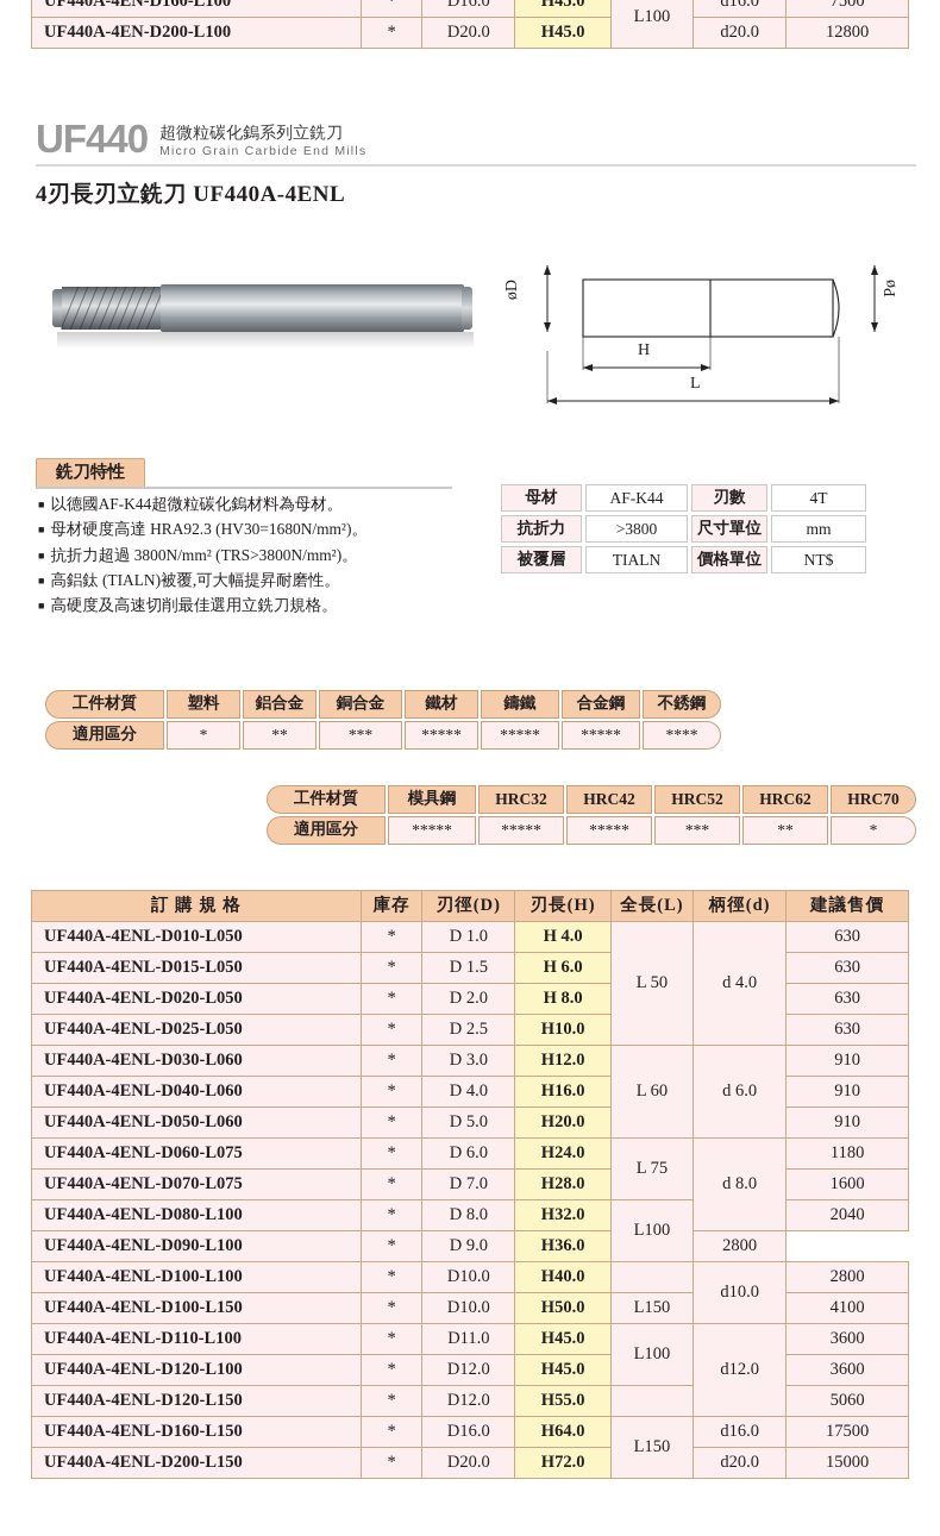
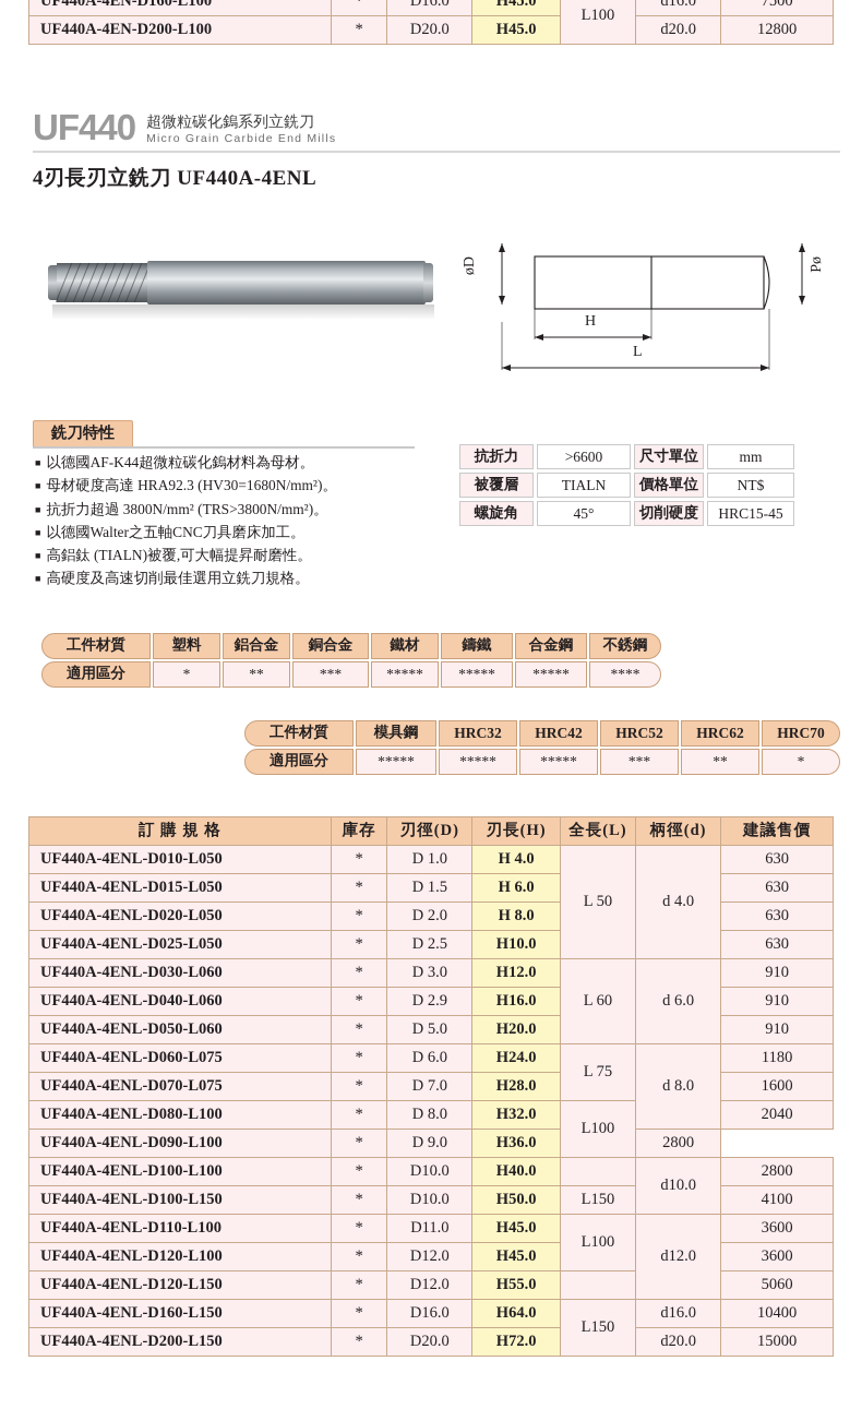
  UF440A-4EN-D160-L100	*	D16.0	H45.0	L100	d16.0	7500
  UF440A-4EN-D200-L100	*	D20.0	H45.0	d20.0	12800
  UF440
  超微粒碳化鎢系列立銑刀
  Micro Grain Carbide End Mills
  4刃長刃立銑刀 UF440A-4ENL
  H
  L
  銑刀特性
  以德國AF-K44超微粒碳化鎢材料為母材。
  母材硬度高達 HRA92.3 (HV30=1680N/mm²)。
  抗折力超過 3800N/mm² (TRS>3800N/mm²)。
+ 以德國Walter之五軸CNC刀具磨床加工。
  高鋁鈦 (TIALN)被覆,可大幅提昇耐磨性。
  高硬度及高速切削最佳選用立銑刀規格。
- 母材	AF-K44	刃數	4T
- 抗折力	>3800	尺寸單位	mm
+ 抗折力	>6600	尺寸單位	mm
  被覆層	TIALN	價格單位	NT$
+ 螺旋角	45°	切削硬度	HRC15-45
  工件材質	塑料	鋁合金	銅合金	鐵材	鑄鐵	合金鋼	不銹鋼
  適用區分	*	**	***	*****	*****	*****	****
  工件材質	模具鋼	HRC32	HRC42	HRC52	HRC62	HRC70
  適用區分	*****	*****	*****	***	**	*
  訂 購 規 格	庫存	刃徑(D)	刃長(H)	全長(L)	柄徑(d)	建議售價
  UF440A-4ENL-D010-L050	*	D 1.0	H 4.0	L 50	d 4.0	630
  UF440A-4ENL-D015-L050	*	D 1.5	H 6.0	630
  UF440A-4ENL-D020-L050	*	D 2.0	H 8.0	630
  UF440A-4ENL-D025-L050	*	D 2.5	H10.0	630
  UF440A-4ENL-D030-L060	*	D 3.0	H12.0	L 60	d 6.0	910
- UF440A-4ENL-D040-L060	*	D 4.0	H16.0	910
+ UF440A-4ENL-D040-L060	*	D 2.9	H16.0	910
  UF440A-4ENL-D050-L060	*	D 5.0	H20.0	910
  UF440A-4ENL-D060-L075	*	D 6.0	H24.0	L 75	d 8.0	1180
  UF440A-4ENL-D070-L075	*	D 7.0	H28.0	1600
  UF440A-4ENL-D080-L100	*	D 8.0	H32.0	L100	2040
  UF440A-4ENL-D090-L100	*	D 9.0	H36.0	2800
  UF440A-4ENL-D100-L100	*	D10.0	H40.0		d10.0	2800
  UF440A-4ENL-D100-L150	*	D10.0	H50.0	L150	4100
  UF440A-4ENL-D110-L100	*	D11.0	H45.0	L100	d12.0	3600
  UF440A-4ENL-D120-L100	*	D12.0	H45.0	3600
  UF440A-4ENL-D120-L150	*	D12.0	H55.0		5060
- UF440A-4ENL-D160-L150	*	D16.0	H64.0	L150	d16.0	17500
+ UF440A-4ENL-D160-L150	*	D16.0	H64.0	L150	d16.0	10400
  UF440A-4ENL-D200-L150	*	D20.0	H72.0	d20.0	15000
